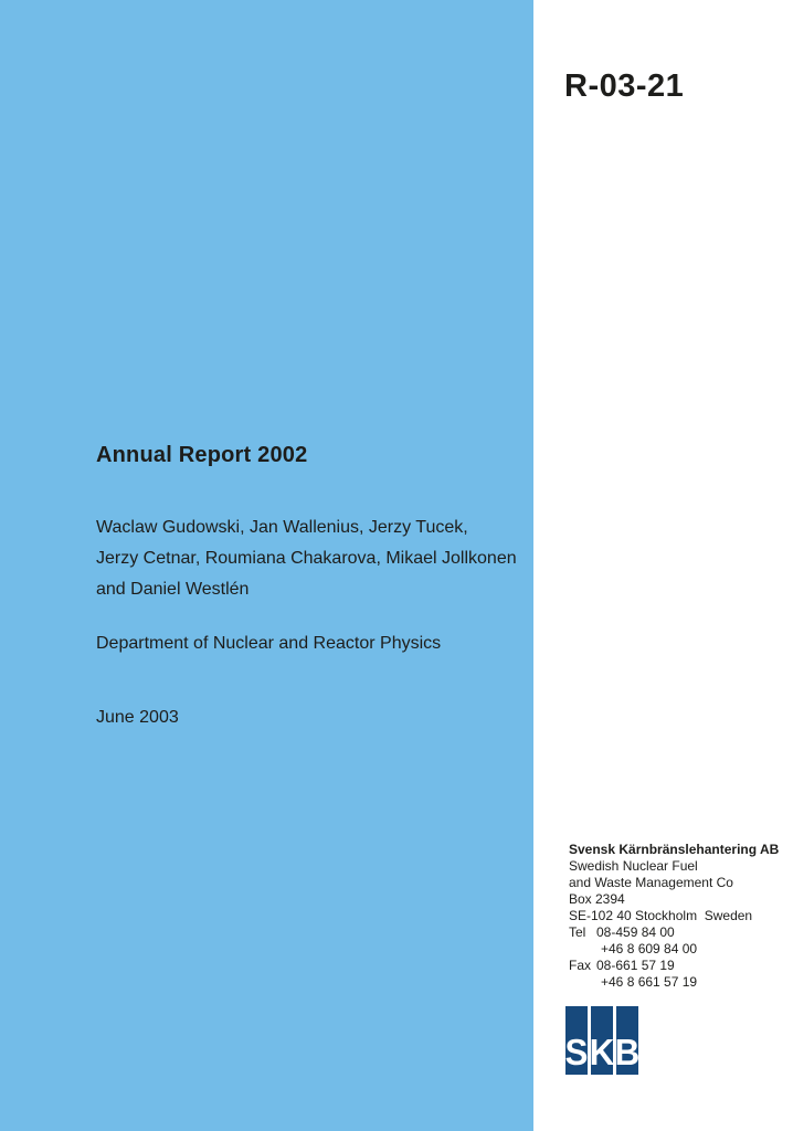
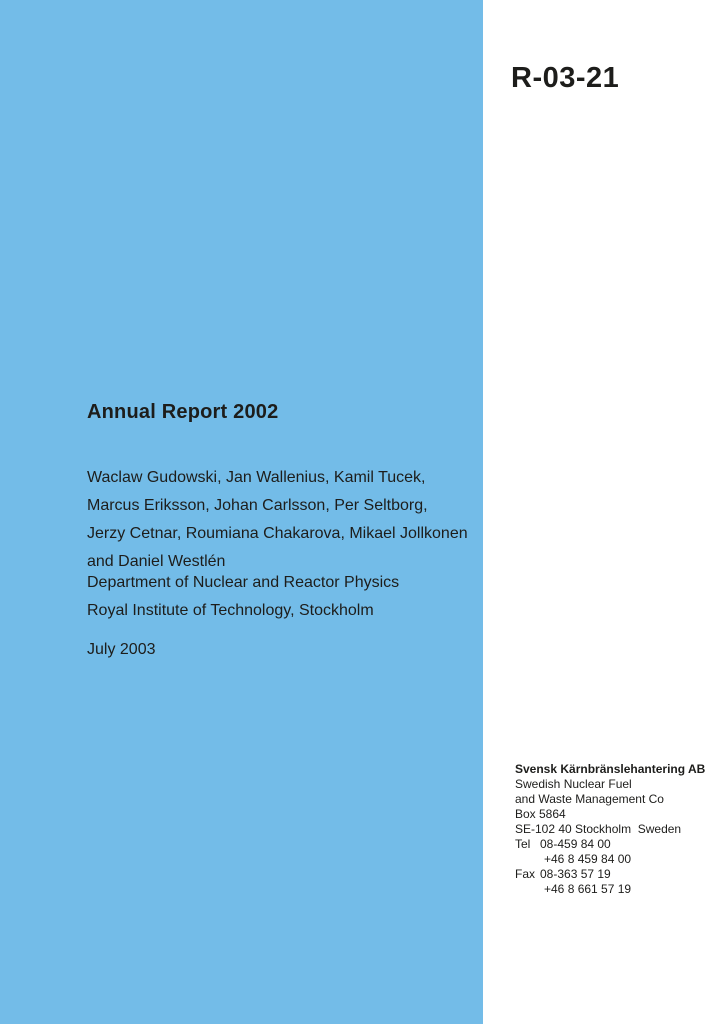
  R-03-21
  Annual Report 2002
- Waclaw Gudowski, Jan Wallenius, Jerzy Tucek,
+ Waclaw Gudowski, Jan Wallenius, Kamil Tucek,
+ Marcus Eriksson, Johan Carlsson, Per Seltborg,
  Jerzy Cetnar, Roumiana Chakarova, Mikael Jollkonen
  and Daniel Westlén
  Department of Nuclear and Reactor Physics
+ Royal Institute of Technology, Stockholm
- June 2003
+ July 2003
  Svensk Kärnbränslehantering AB
  Swedish Nuclear Fuel
  and Waste Management Co
- Box 2394
+ Box 5864
  SE-102 40 Stockholm Sweden
  Tel
  08-459 84 00
- +46 8 609 84 00
+ +46 8 459 84 00
  Fax
- 08-661 57 19
+ 08-363 57 19
  +46 8 661 57 19
- S
- K
- B
